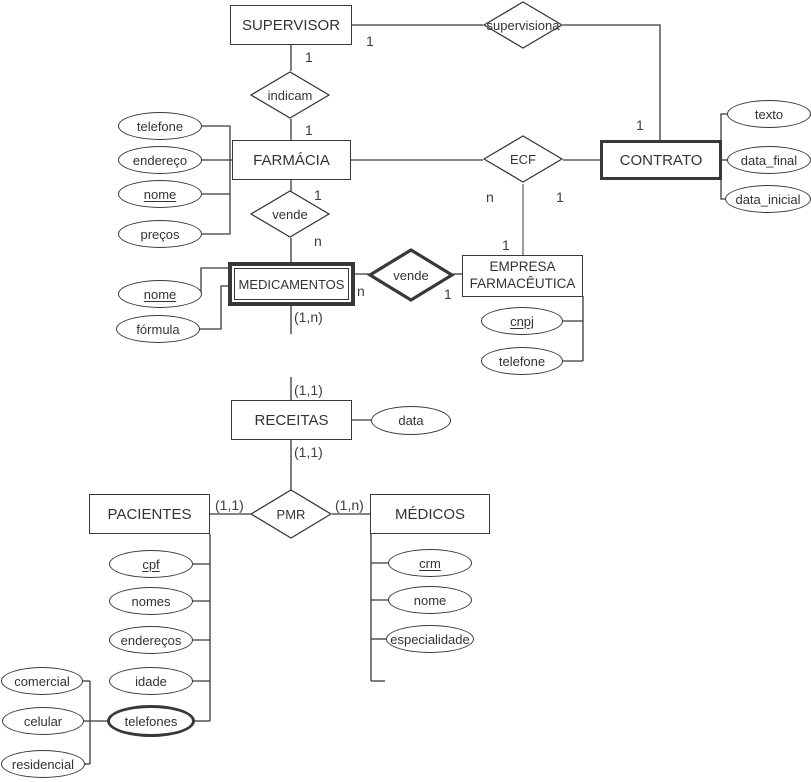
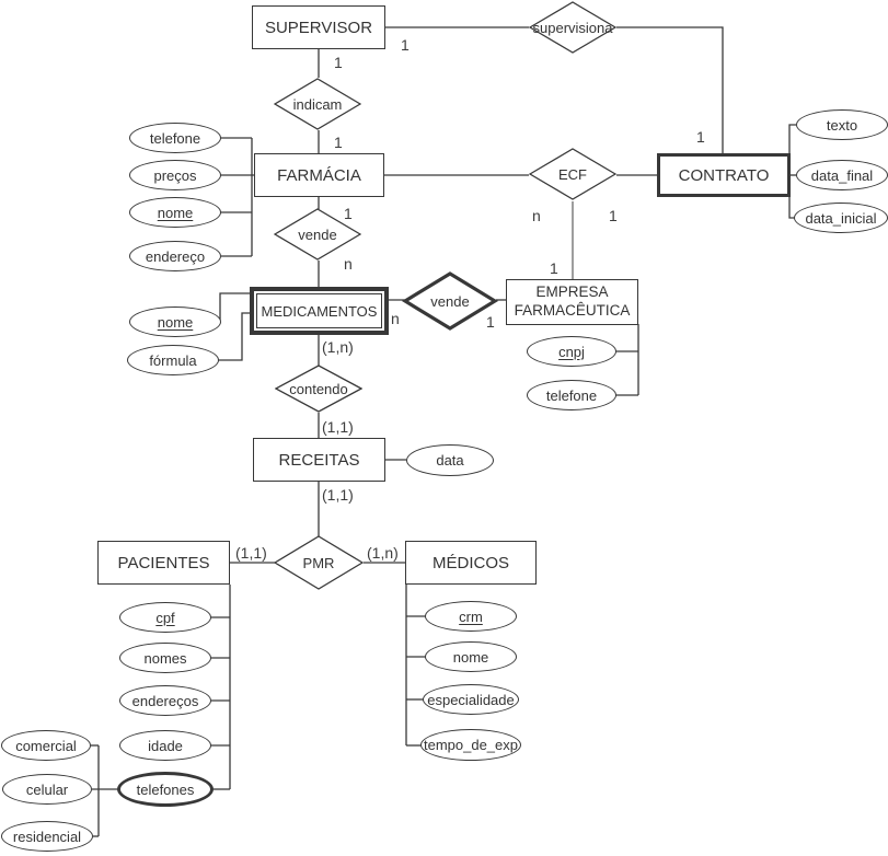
  SUPERVISOR
  FARMÁCIA
  CONTRATO
  MEDICAMENTOS
  EMPRESA
  FARMACÊUTICA
  RECEITAS
  PACIENTES
  MÉDICOS
  supervisiona
  indicam
  ECF
  vende
  vende
+ contendo
  PMR
  telefone
- endereço
+ preços
  nome
- preços
+ endereço
  texto
  data_final
  data_inicial
  nome
  fórmula
  cnpj
  telefone
  data
  cpf
  nomes
  endereços
  idade
  telefones
  comercial
  celular
  residencial
  crm
  nome
  especialidade
+ tempo_de_exp
  1
  1
  1
  1
  n
  1
  1
  1
  n
  n
  1
  (1,n)
  (1,1)
  (1,1)
  (1,1)
  (1,n)
